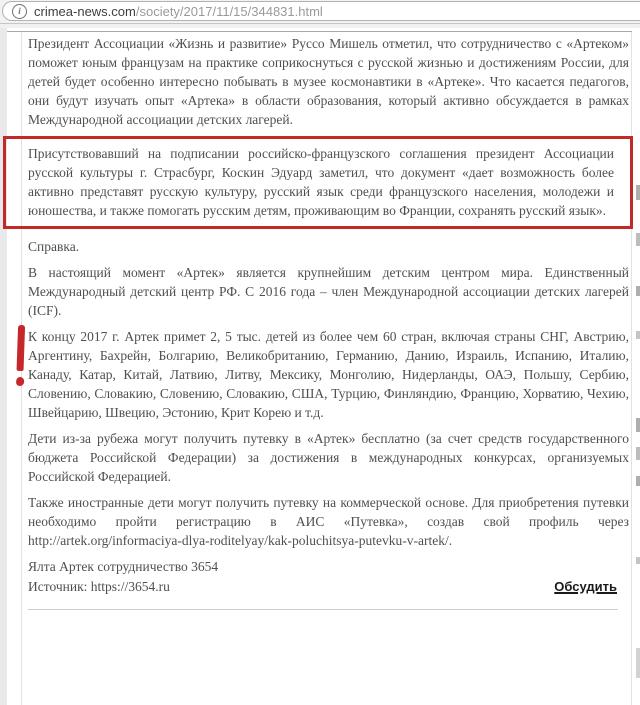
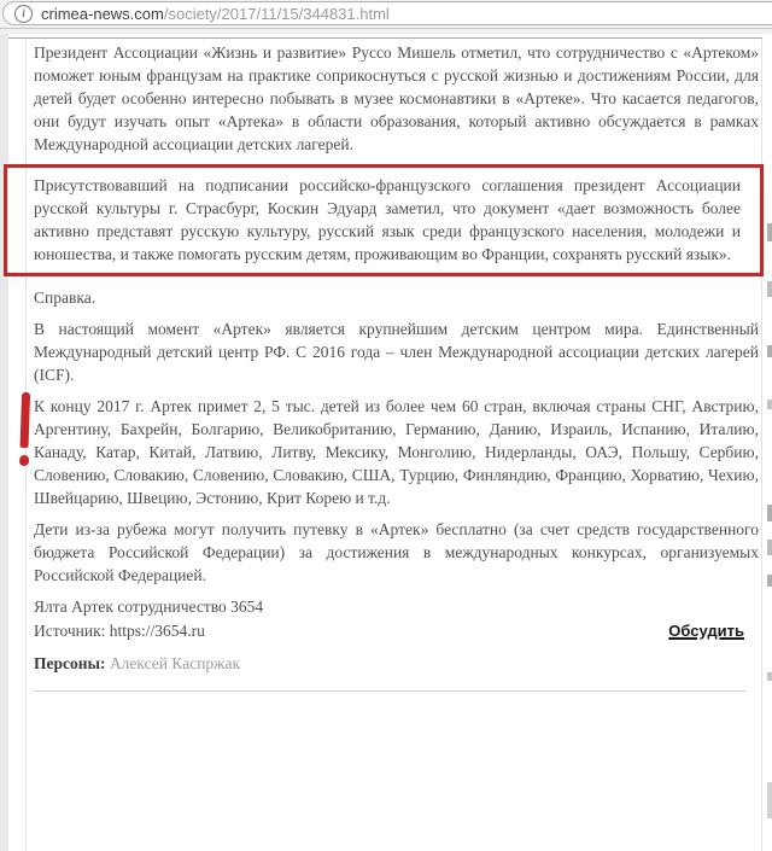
  i
  crimea-news.com/society/2017/11/15/344831.html
  Президент Ассоциации «Жизнь и развитие» Руссо Мишель отметил, что сотрудничество с «Артеком» поможет юным французам на практике соприкоснуться с русской жизнью и достижениям России, для детей будет особенно интересно побывать в музее космонавтики в «Артеке». Что касается педагогов, они будут изучать опыт «Артека» в области образования, который активно обсуждается в рамках Международной ассоциации детских лагерей.
  Присутствовавший на подписании российско-французского соглашения президент Ассоциации русской культуры г. Страсбург, Коскин Эдуард заметил, что документ «дает возможность более активно представят русскую культуру, русский язык среди французского населения, молодежи и юношества, и также помогать русским детям, проживающим во Франции, сохранять русский язык».
  Справка.
  В настоящий момент «Артек» является крупнейшим детским центром мира. Единственный Международный детский центр РФ. С 2016 года – член Международной ассоциации детских лагерей (ICF).
  К концу 2017 г. Артек примет 2, 5 тыс. детей из более чем 60 стран, включая страны СНГ, Австрию, Аргентину, Бахрейн, Болгарию, Великобританию, Германию, Данию, Израиль, Испанию, Италию, Канаду, Катар, Китай, Латвию, Литву, Мексику, Монголию, Нидерланды, ОАЭ, Польшу, Сербию, Словению, Словакию, Словению, Словакию, США, Турцию, Финляндию, Францию, Хорватию, Чехию, Швейцарию, Швецию, Эстонию, Крит Корею и т.д.
  Дети из-за рубежа могут получить путевку в «Артек» бесплатно (за счет средств государственного бюджета Российской Федерации) за достижения в международных конкурсах, организуемых Российской Федерацией.
- Также иностранные дети могут получить путевку на коммерческой основе. Для приобретения путевки необходимо пройти регистрацию в АИС «Путевка», создав свой профиль через http://artek.org/informaciya-dlya-roditelyay/kak-poluchitsya-putevku-v-artek/.
  Ялта Артек сотрудничество 3654
  Источник: https://3654.ru
  Обсудить
+ Персоны: Алексей Каспржак
